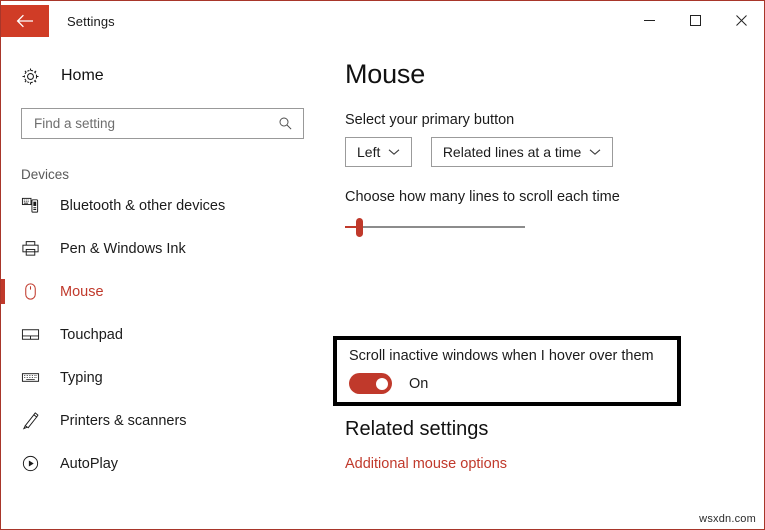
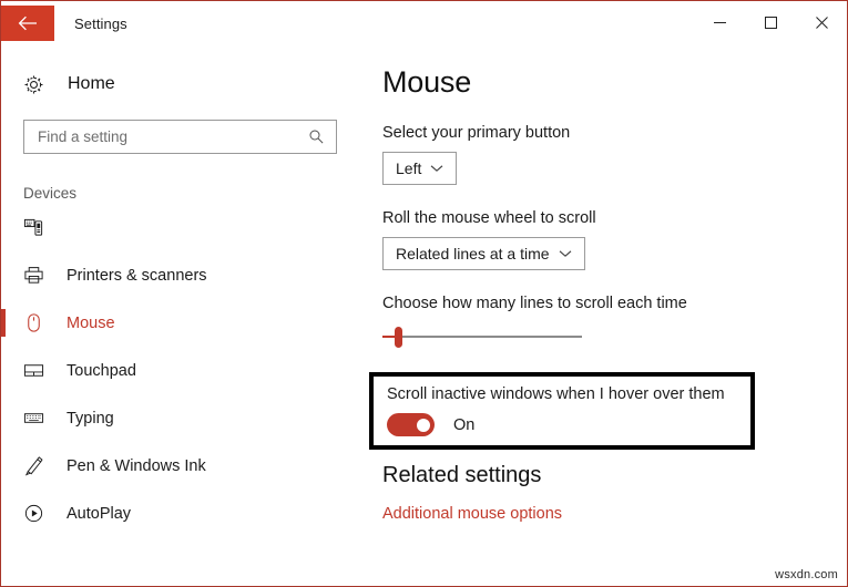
  Settings
  Home
  Find a setting
  Devices
- Bluetooth & other devices
- Pen & Windows Ink
+ Printers & scanners
  Mouse
  Touchpad
  Typing
- Printers & scanners
+ Pen & Windows Ink
  AutoPlay
  Mouse
  Select your primary button
  Left
+ Roll the mouse wheel to scroll
  Related lines at a time
  Choose how many lines to scroll each time
  Scroll inactive windows when I hover over them
  On
  Related settings
  Additional mouse options
  wsxdn.com
